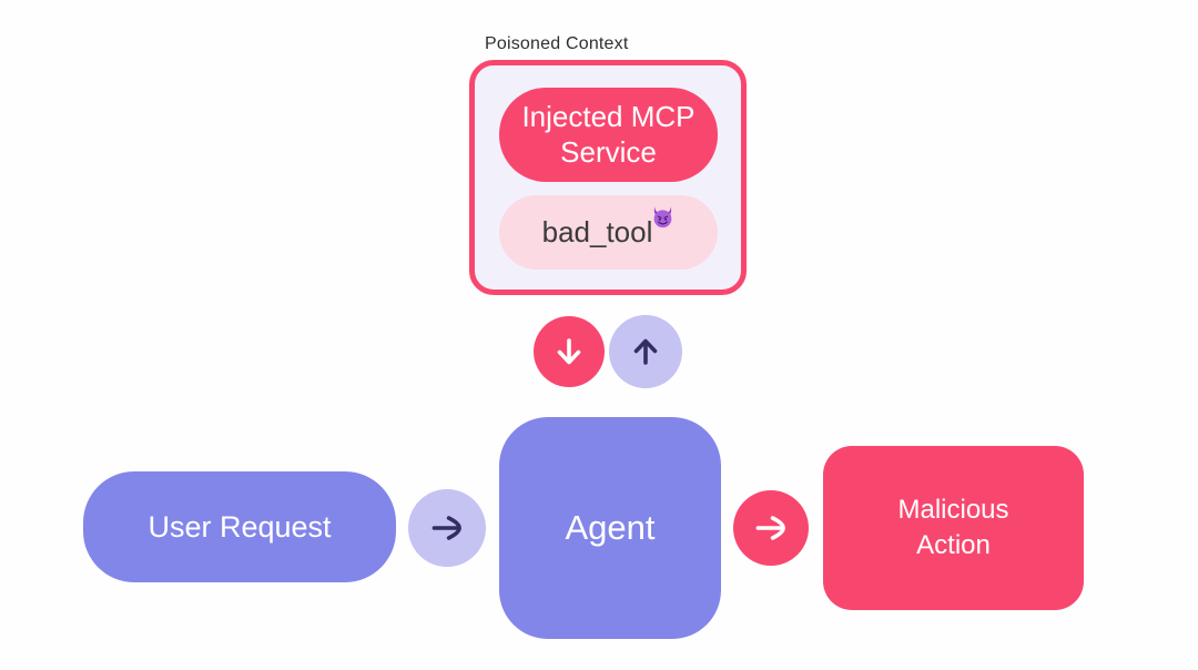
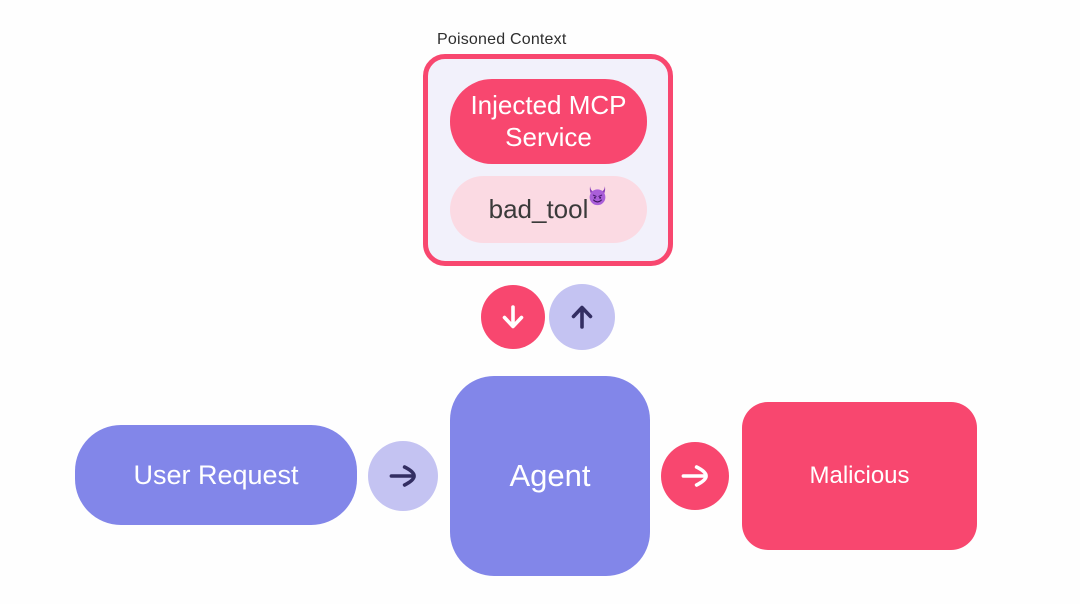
  Poisoned Context
  Injected MCP
  Service
  bad_tool
  User Request
  Agent
  Malicious
- Action
